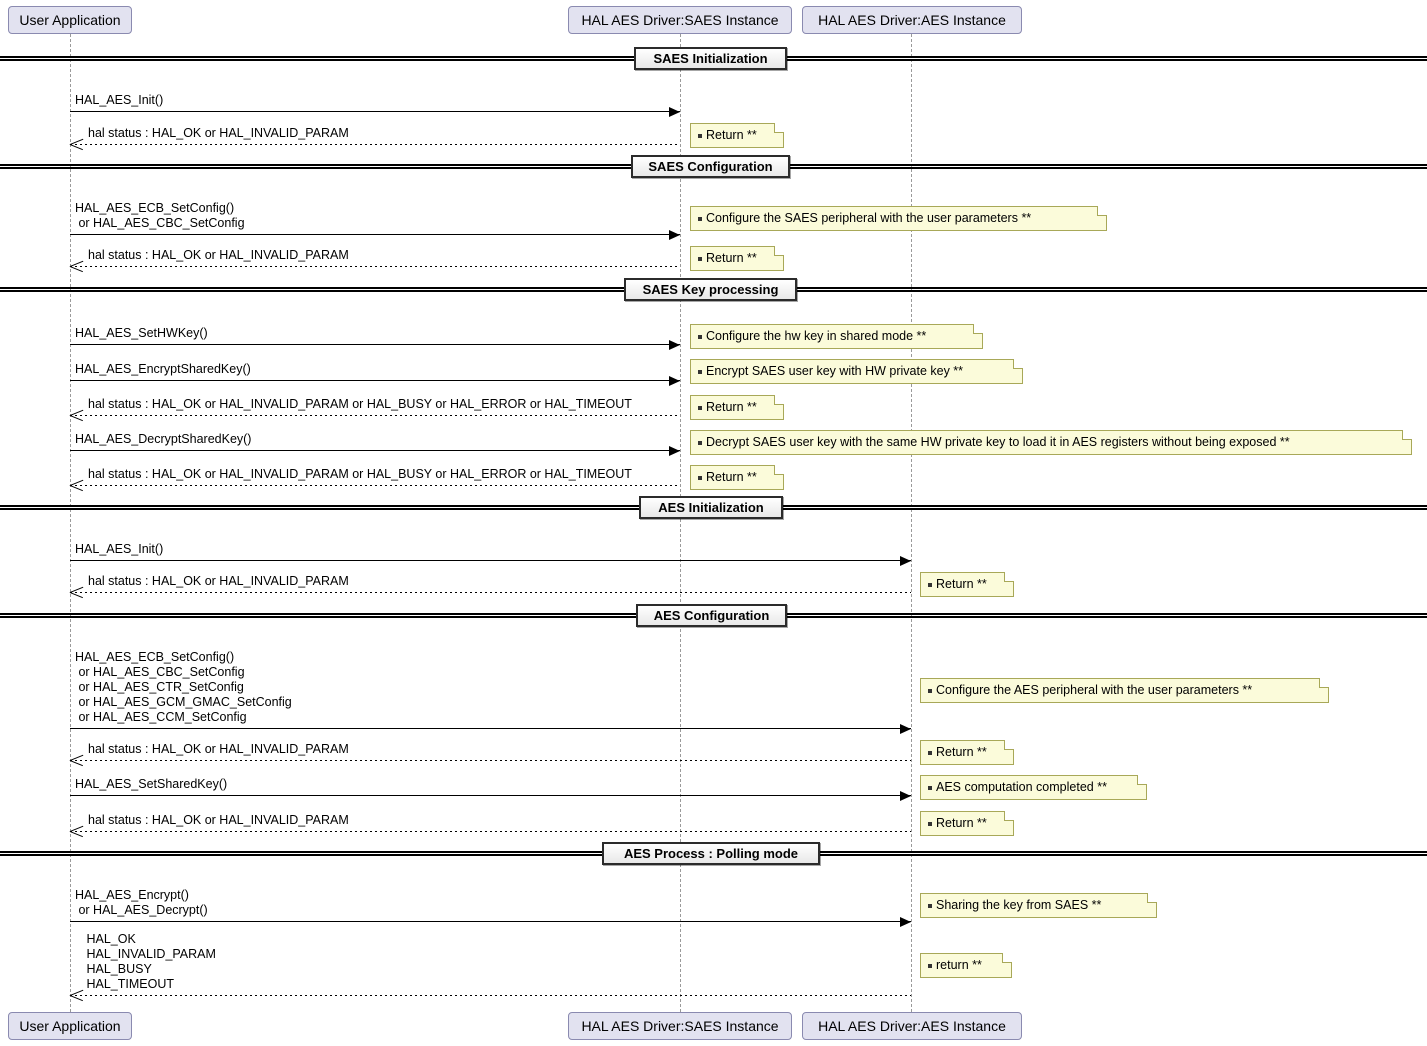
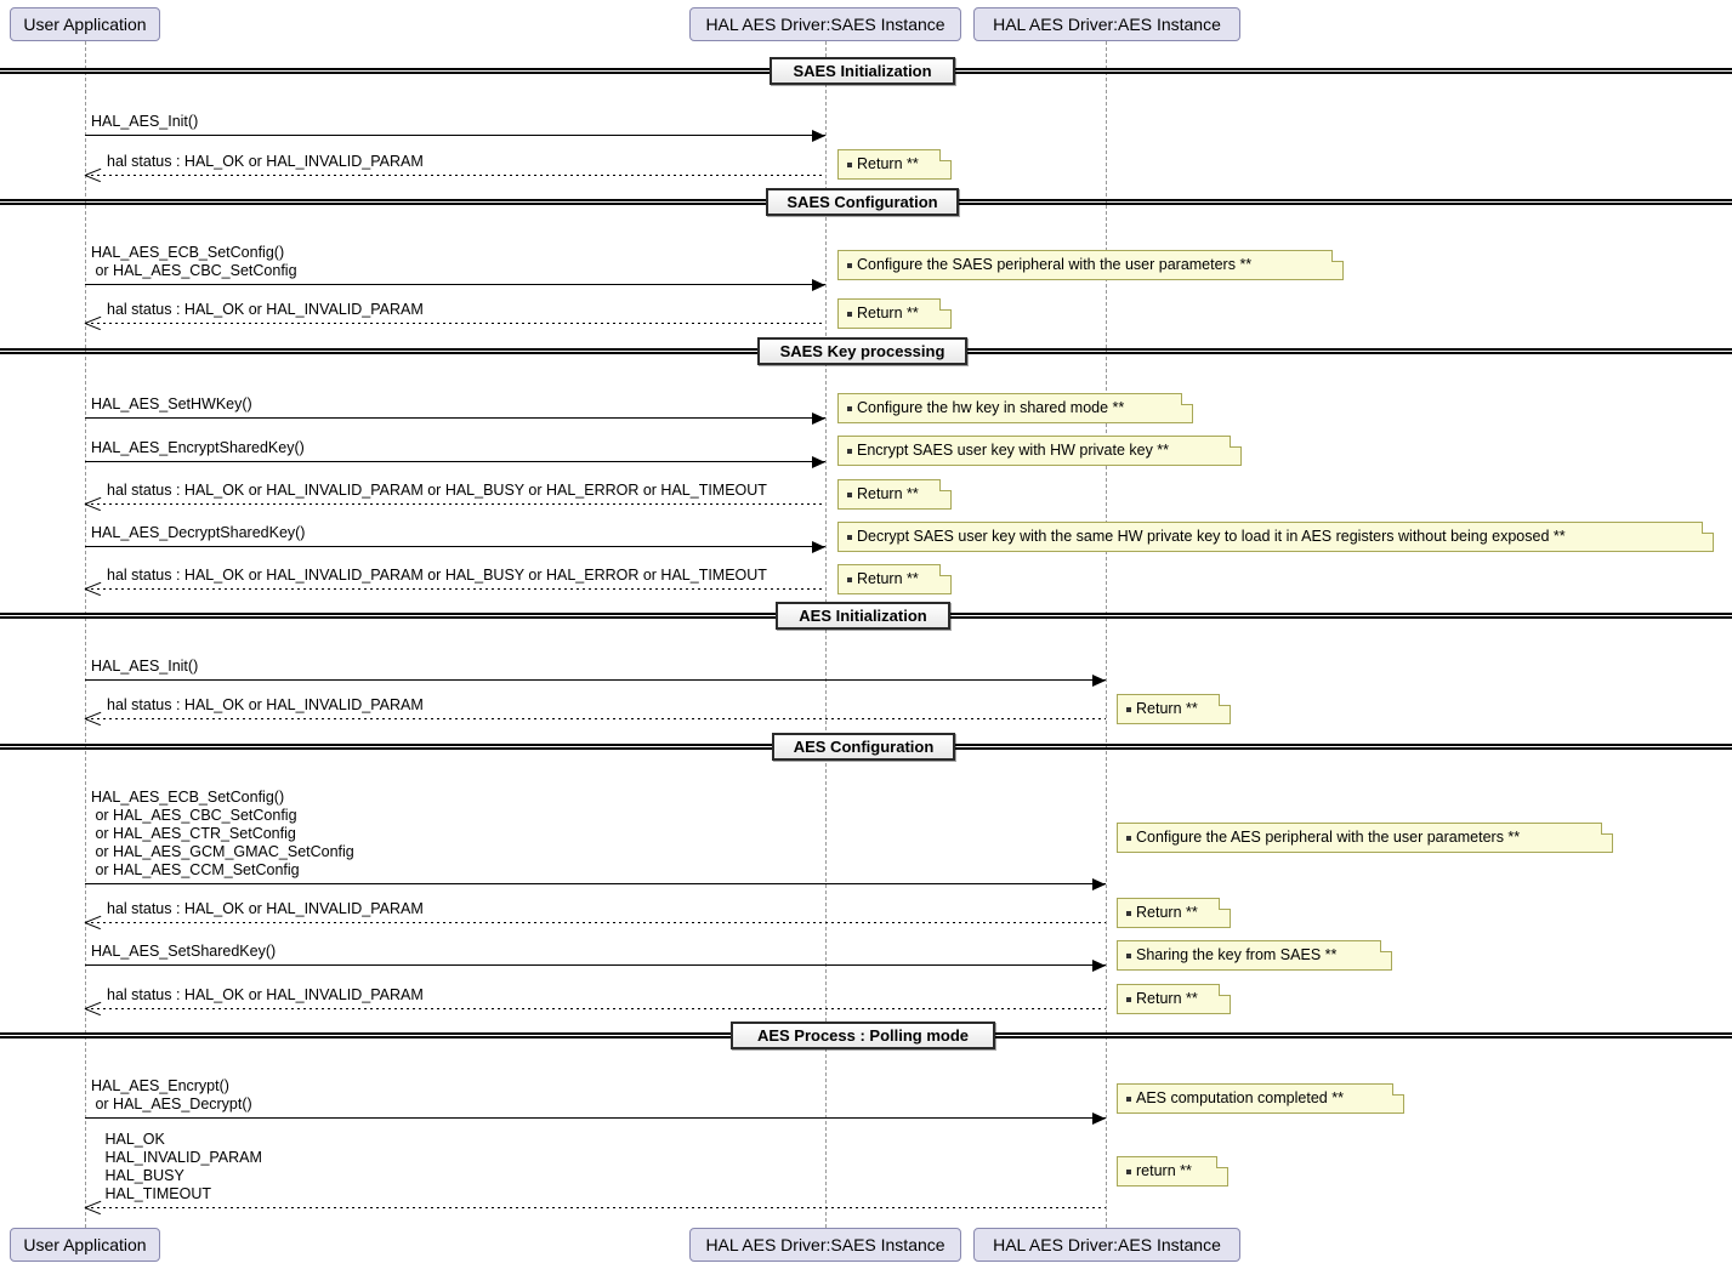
  SAES Initialization
  SAES Configuration
  SAES Key processing
  AES Initialization
  AES Configuration
  AES Process : Polling mode
  HAL_AES_Init()
  hal status : HAL_OK or HAL_INVALID_PARAM
  HAL_AES_ECB_SetConfig()
  or HAL_AES_CBC_SetConfig
  hal status : HAL_OK or HAL_INVALID_PARAM
  HAL_AES_SetHWKey()
  HAL_AES_EncryptSharedKey()
  hal status : HAL_OK or HAL_INVALID_PARAM or HAL_BUSY or HAL_ERROR or HAL_TIMEOUT
  HAL_AES_DecryptSharedKey()
  hal status : HAL_OK or HAL_INVALID_PARAM or HAL_BUSY or HAL_ERROR or HAL_TIMEOUT
  HAL_AES_Init()
  hal status : HAL_OK or HAL_INVALID_PARAM
  HAL_AES_ECB_SetConfig()
  or HAL_AES_CBC_SetConfig
  or HAL_AES_CTR_SetConfig
  or HAL_AES_GCM_GMAC_SetConfig
  or HAL_AES_CCM_SetConfig
  hal status : HAL_OK or HAL_INVALID_PARAM
  HAL_AES_SetSharedKey()
  hal status : HAL_OK or HAL_INVALID_PARAM
  HAL_AES_Encrypt()
  or HAL_AES_Decrypt()
  HAL_OK
  HAL_INVALID_PARAM
  HAL_BUSY
  HAL_TIMEOUT
  Return **
  Configure the SAES peripheral with the user parameters **
  Return **
  Configure the hw key in shared mode **
  Encrypt SAES user key with HW private key **
  Return **
  Decrypt SAES user key with the same HW private key to load it in AES registers without being exposed **
  Return **
  Return **
  Configure the AES peripheral with the user parameters **
  Return **
- AES computation completed **
+ Sharing the key from SAES **
  Return **
- Sharing the key from SAES **
+ AES computation completed **
  return **
  User Application
  User Application
  HAL AES Driver:SAES Instance
  HAL AES Driver:SAES Instance
  HAL AES Driver:AES Instance
  HAL AES Driver:AES Instance
